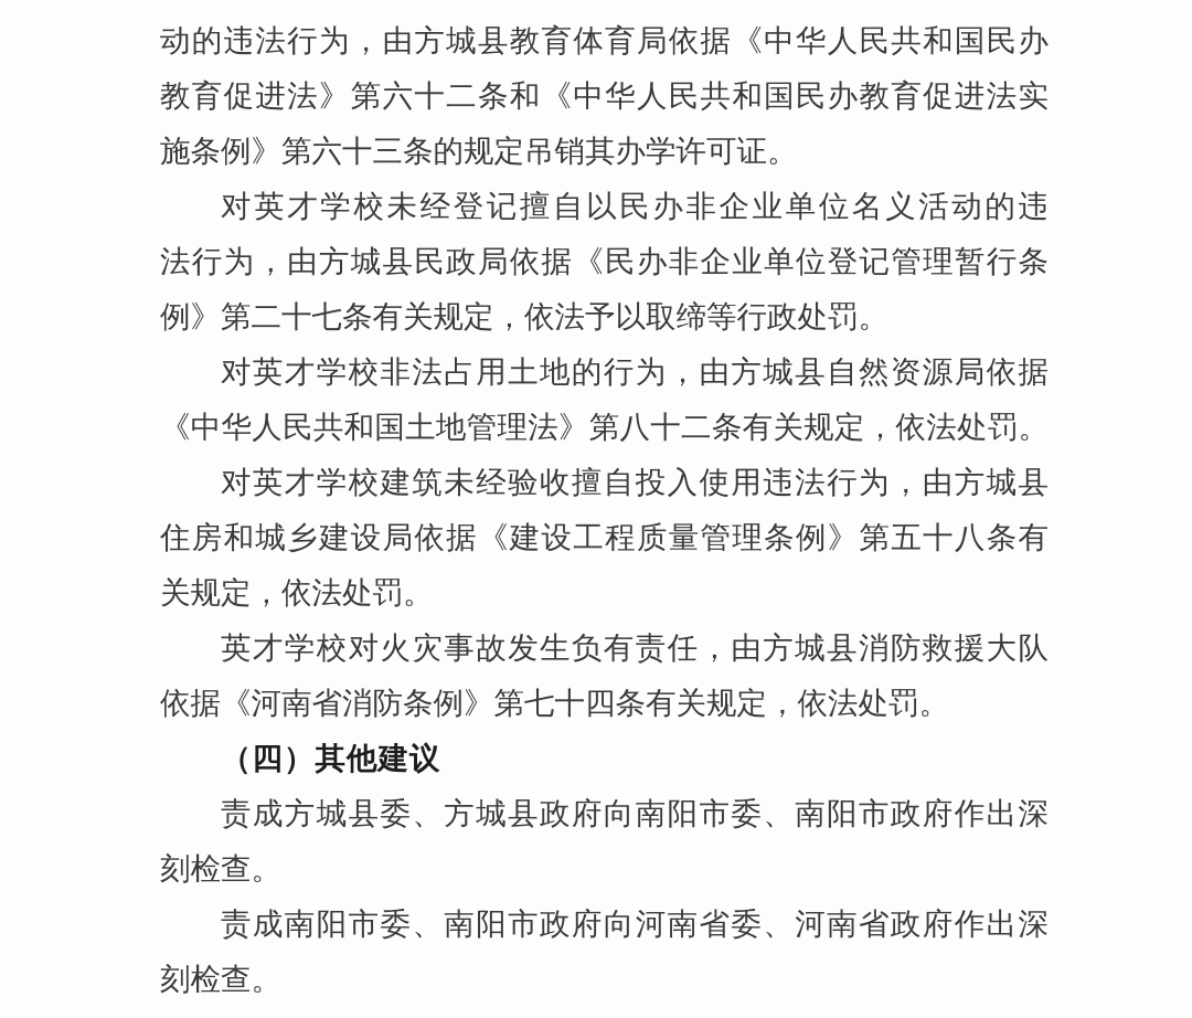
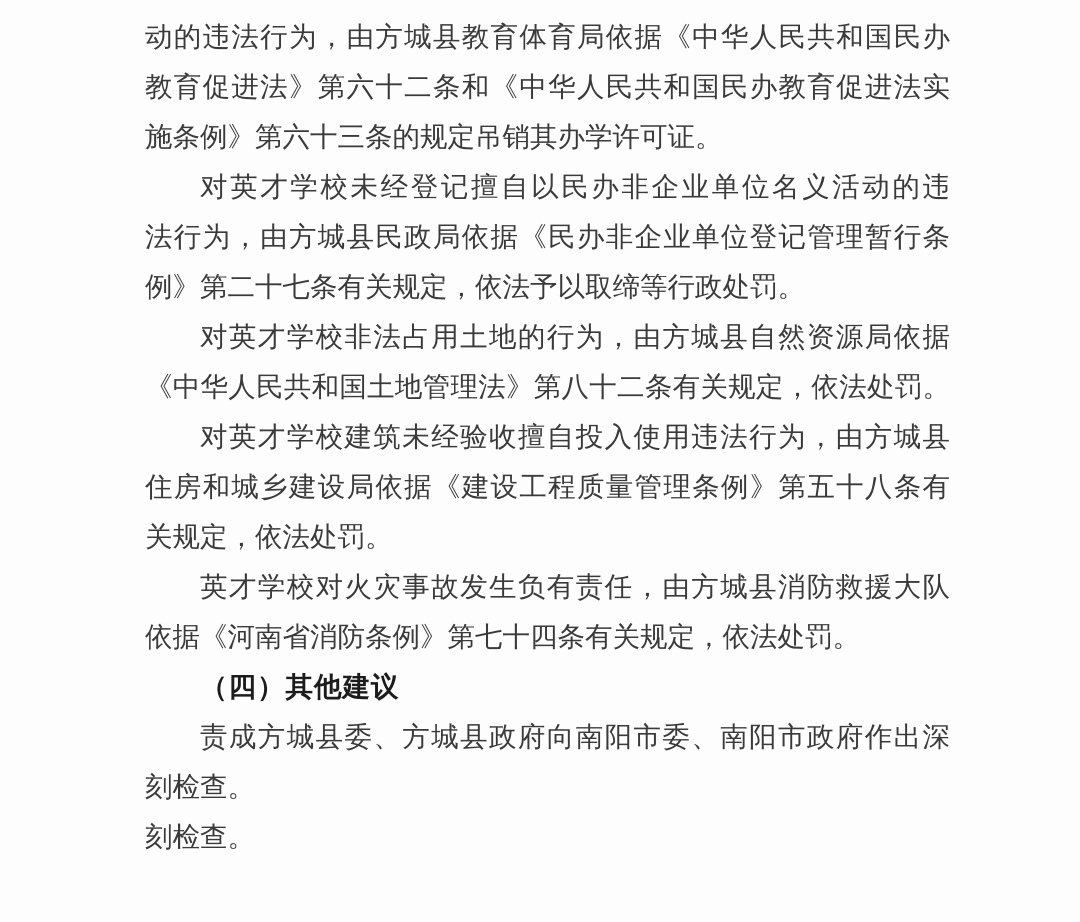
  动的违法行为，由方城县教育体育局依据《中华人民共和国民办
  教育促进法》第六十二条和《中华人民共和国民办教育促进法实
  施条例》第六十三条的规定吊销其办学许可证。
  对英才学校未经登记擅自以民办非企业单位名义活动的违
  法行为，由方城县民政局依据《民办非企业单位登记管理暂行条
  例》第二十七条有关规定，依法予以取缔等行政处罚。
  对英才学校非法占用土地的行为，由方城县自然资源局依据
  《中华人民共和国土地管理法》第八十二条有关规定，依法处罚。
  对英才学校建筑未经验收擅自投入使用违法行为，由方城县
  住房和城乡建设局依据《建设工程质量管理条例》第五十八条有
  关规定，依法处罚。
  英才学校对火灾事故发生负有责任，由方城县消防救援大队
  依据《河南省消防条例》第七十四条有关规定，依法处罚。
  （四）其他建议
  责成方城县委、方城县政府向南阳市委、南阳市政府作出深
  刻检查。
- 责成南阳市委、南阳市政府向河南省委、河南省政府作出深
  刻检查。
